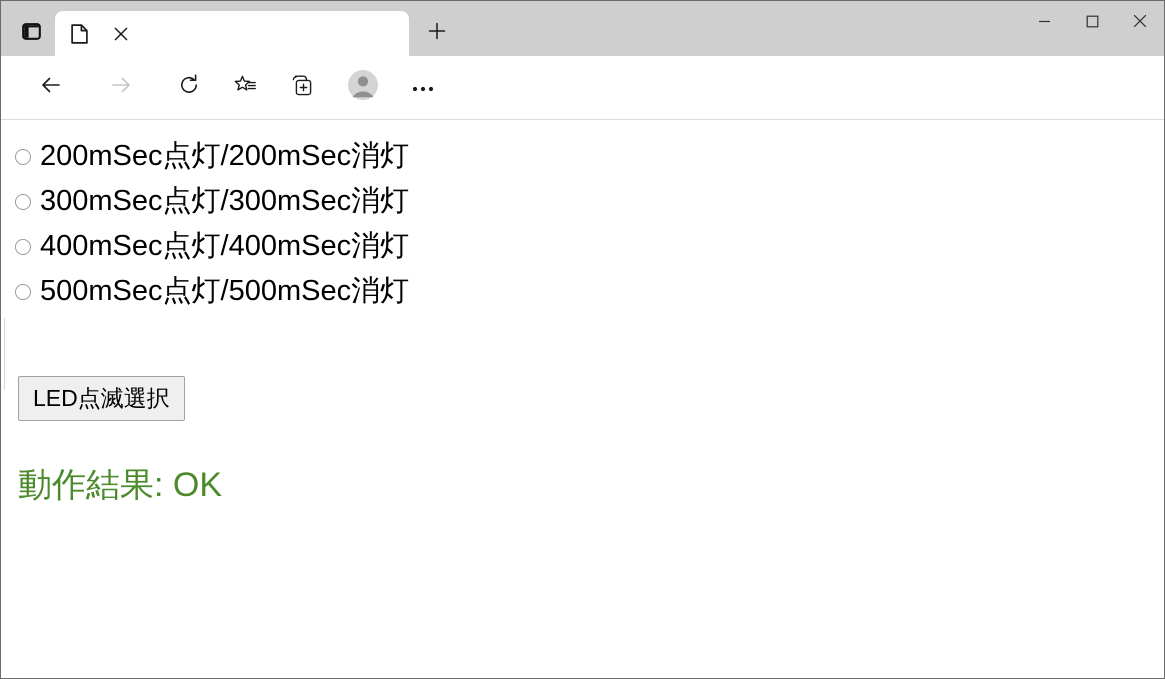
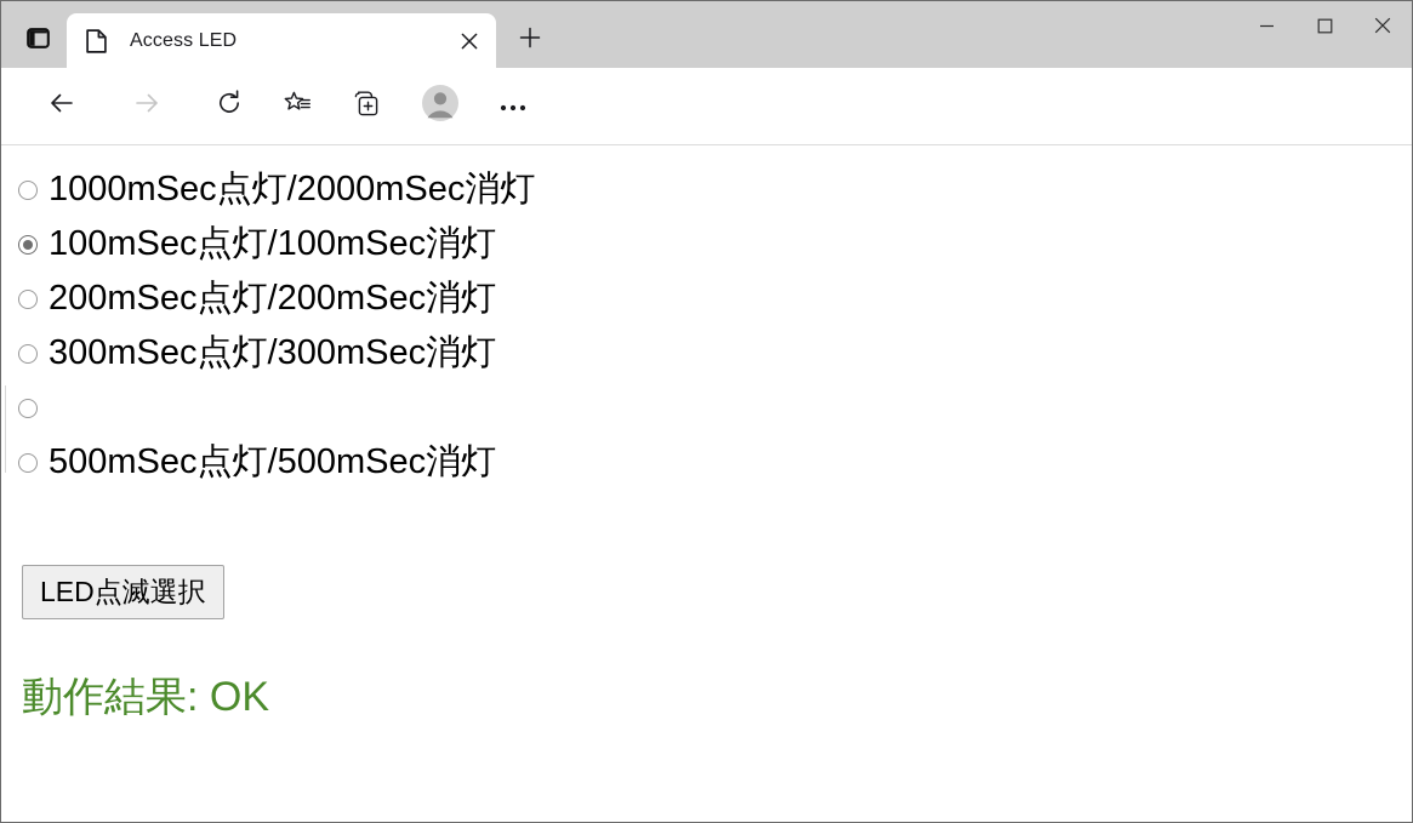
+ Access LED
+ 1000mSec点灯/2000mSec消灯
+ 100mSec点灯/100mSec消灯
  200mSec点灯/200mSec消灯
  300mSec点灯/300mSec消灯
- 400mSec点灯/400mSec消灯
  500mSec点灯/500mSec消灯
  LED点滅選択
  動作結果: OK
